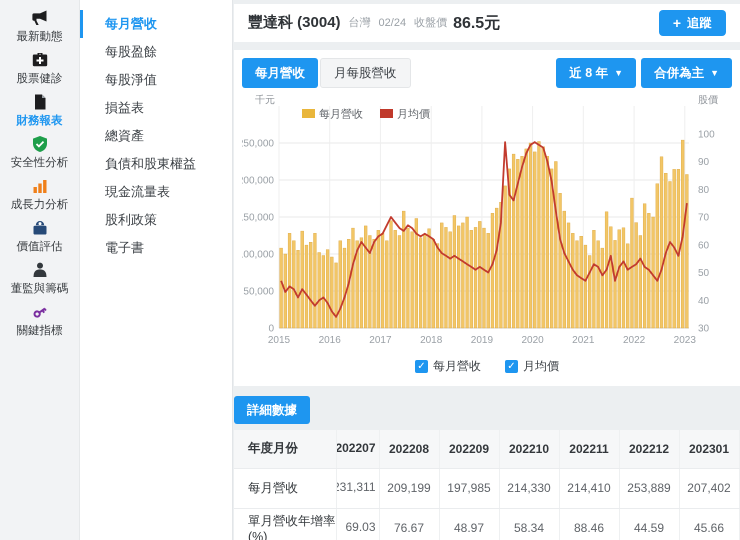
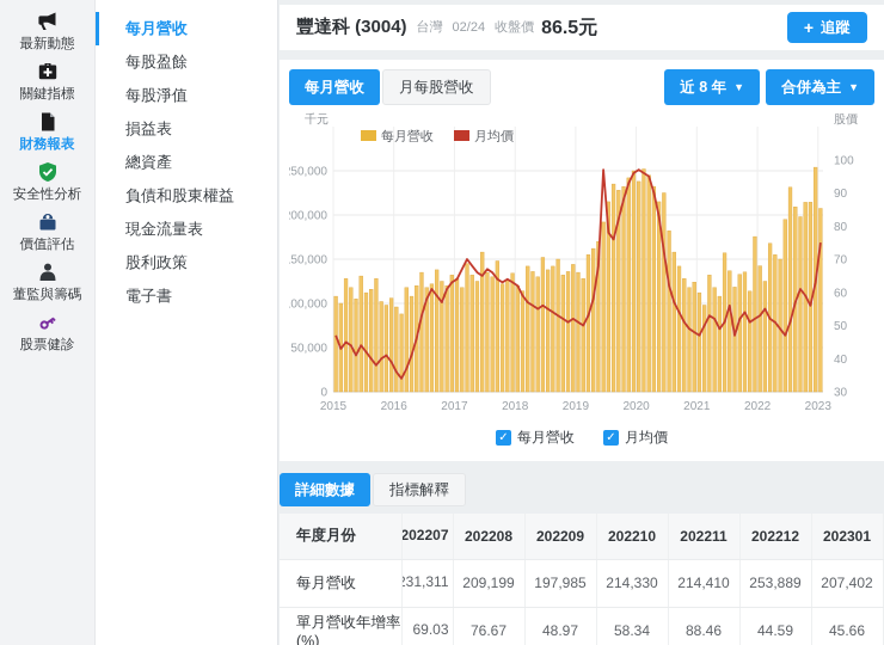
  最新動態
- 股票健診
+ 關鍵指標
  財務報表
  安全性分析
- 成長力分析
  價值評估
  董監與籌碼
- 關鍵指標
+ 股票健診
  每月營收
  每股盈餘
  每股淨值
  損益表
  總資產
  負債和股東權益
  現金流量表
  股利政策
  電子書
  豐達科 (3004)
  台灣
  02/24
  收盤價
  86.5元
  +
  追蹤
  每月營收
  月每股營收
  近 8 年
  ▼
  合併為主
  ▼
  0
  50,000
  00,000
  50,000
  00,000
  50,000
  2015
  2016
  2017
  2018
  2019
  2020
  2021
  2022
  2023
  30
  40
  50
  60
  70
  80
  90
  100
  千元
  股價
  每月營收
  月均價
  ✓
  每月營收
  ✓
  月均價
  詳細數據
+ 指標解釋
  年度月份	202207	202208	202209	202210	202211	202212	202301
  每月營收	231,311	209,199	197,985	214,330	214,410	253,889	207,402
  單月營收年增率 (%)	69.03	76.67	48.97	58.34	88.46	44.59	45.66
